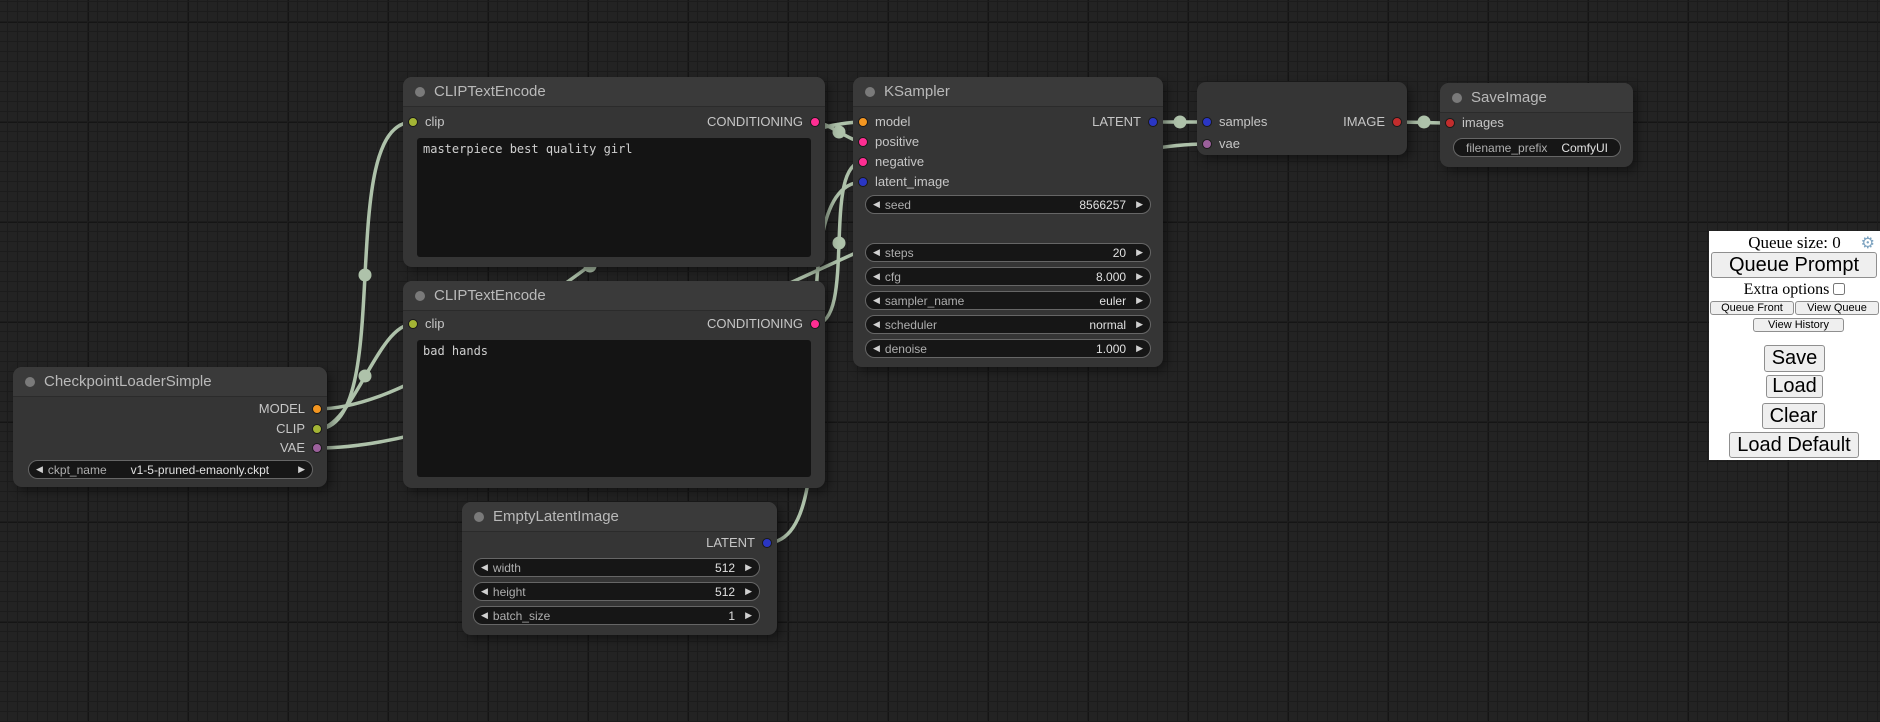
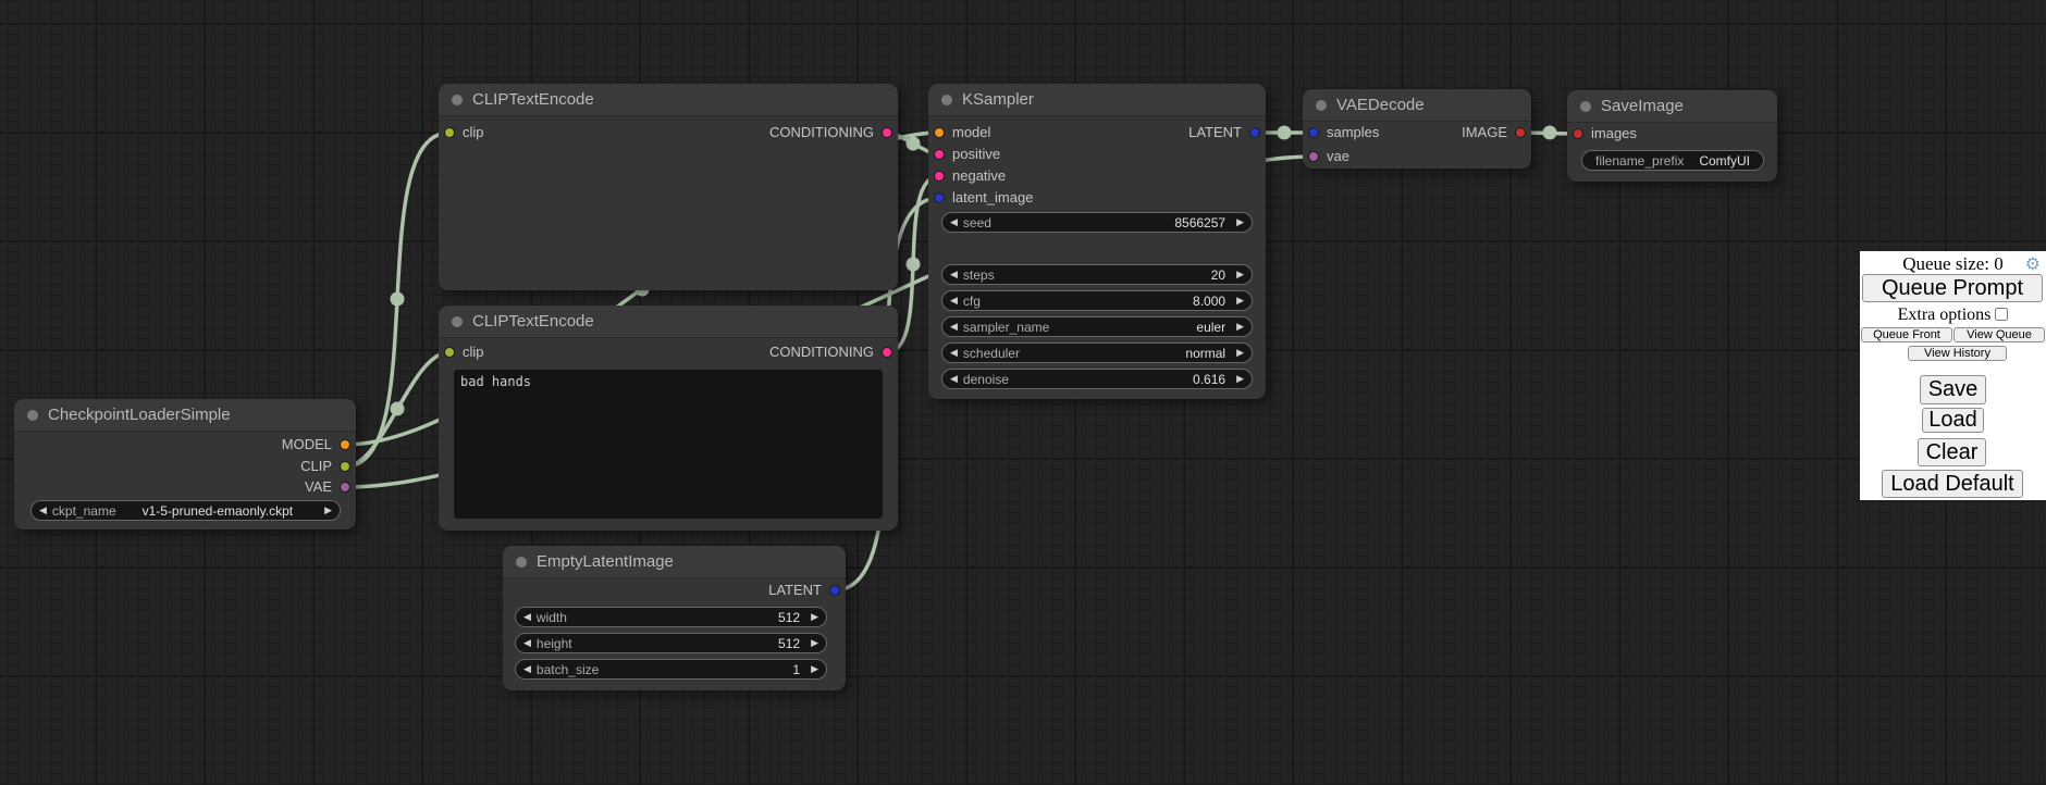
  CheckpointLoaderSimple
  MODEL
  CLIP
  VAE
  ◀
  ckpt_name
  v1-5-pruned-emaonly.ckpt
  ▶
  CLIPTextEncode
  clip
  CONDITIONING
- masterpiece best quality girl
  CLIPTextEncode
  clip
  CONDITIONING
  bad hands
  KSampler
  model
  positive
  negative
  latent_image
  LATENT
  ◀
  seed
  8566257
  ▶
  ◀
  steps
  20
  ▶
  ◀
  cfg
  8.000
  ▶
  ◀
  sampler_name
  euler
  ▶
  ◀
  scheduler
  normal
  ▶
  ◀
  denoise
- 1.000
+ 0.616
  ▶
+ VAEDecode
  samples
  vae
  IMAGE
  SaveImage
  images
  filename_prefix
  ComfyUI
  EmptyLatentImage
  LATENT
  ◀
  width
  512
  ▶
  ◀
  height
  512
  ▶
  ◀
  batch_size
  1
  ▶
  Queue size: 0
  ⚙
  Queue Prompt
  Extra options
  Queue Front
  View Queue
  View History
  Save
  Load
  Clear
  Load Default
